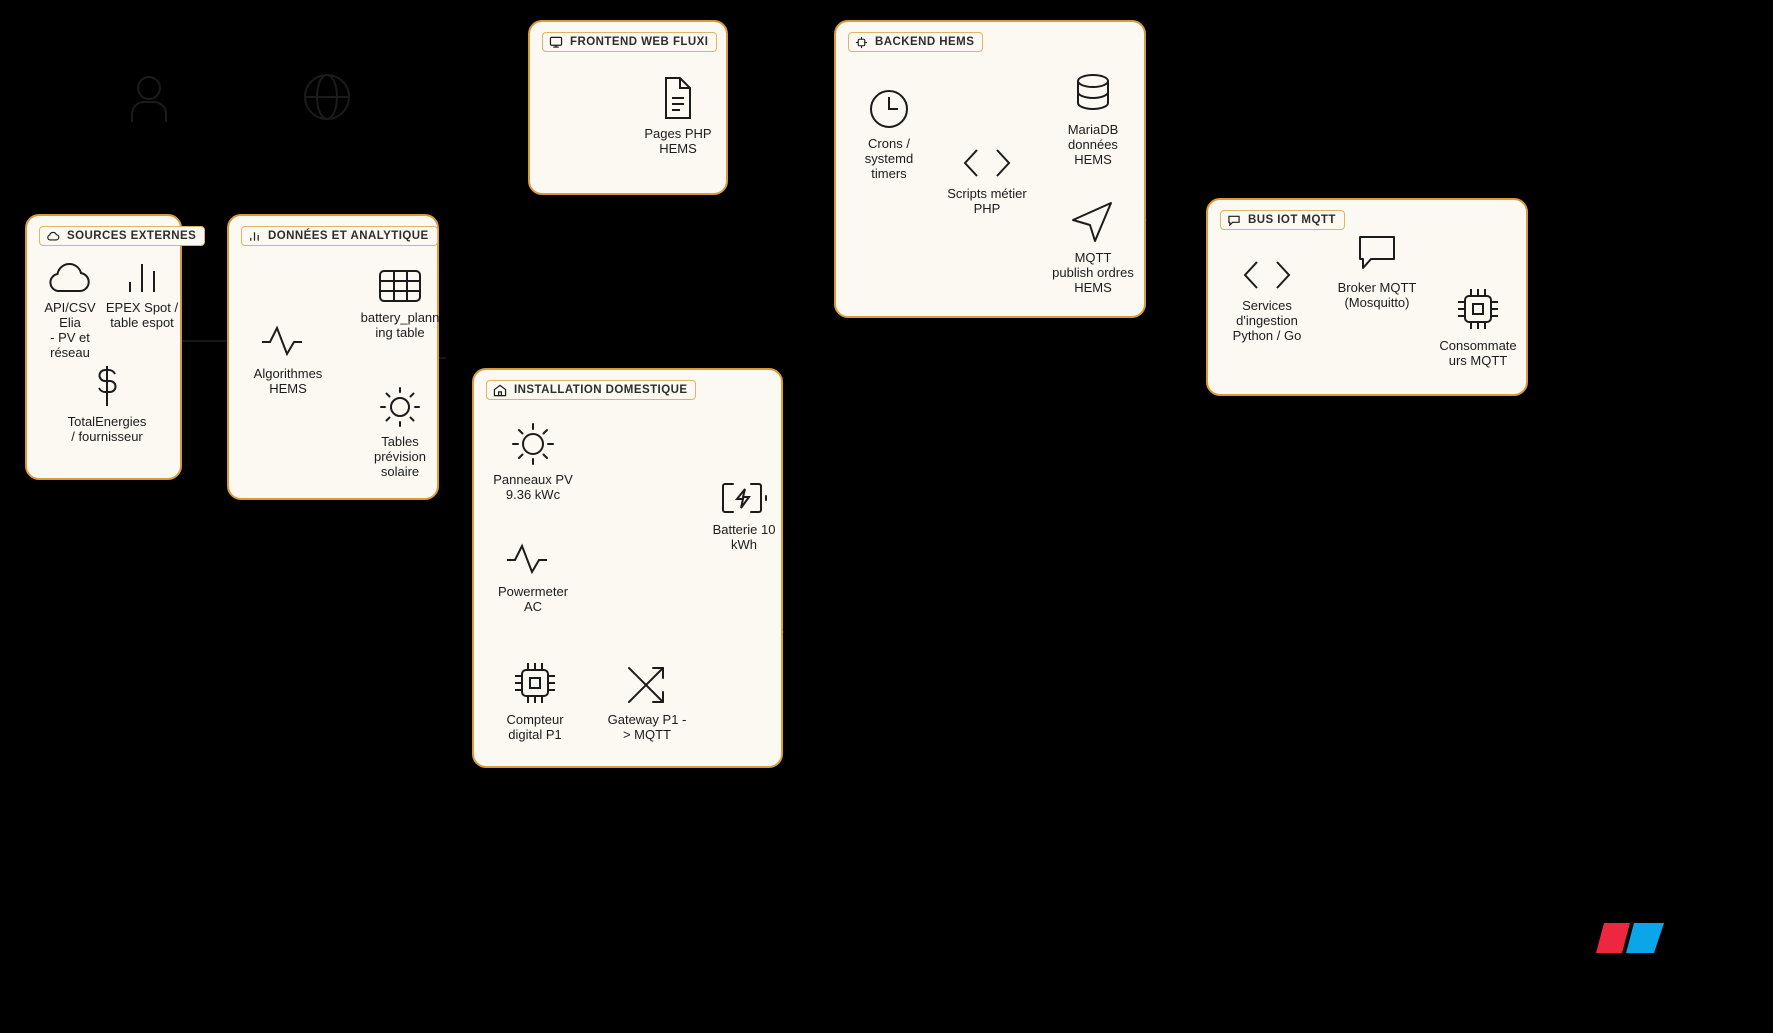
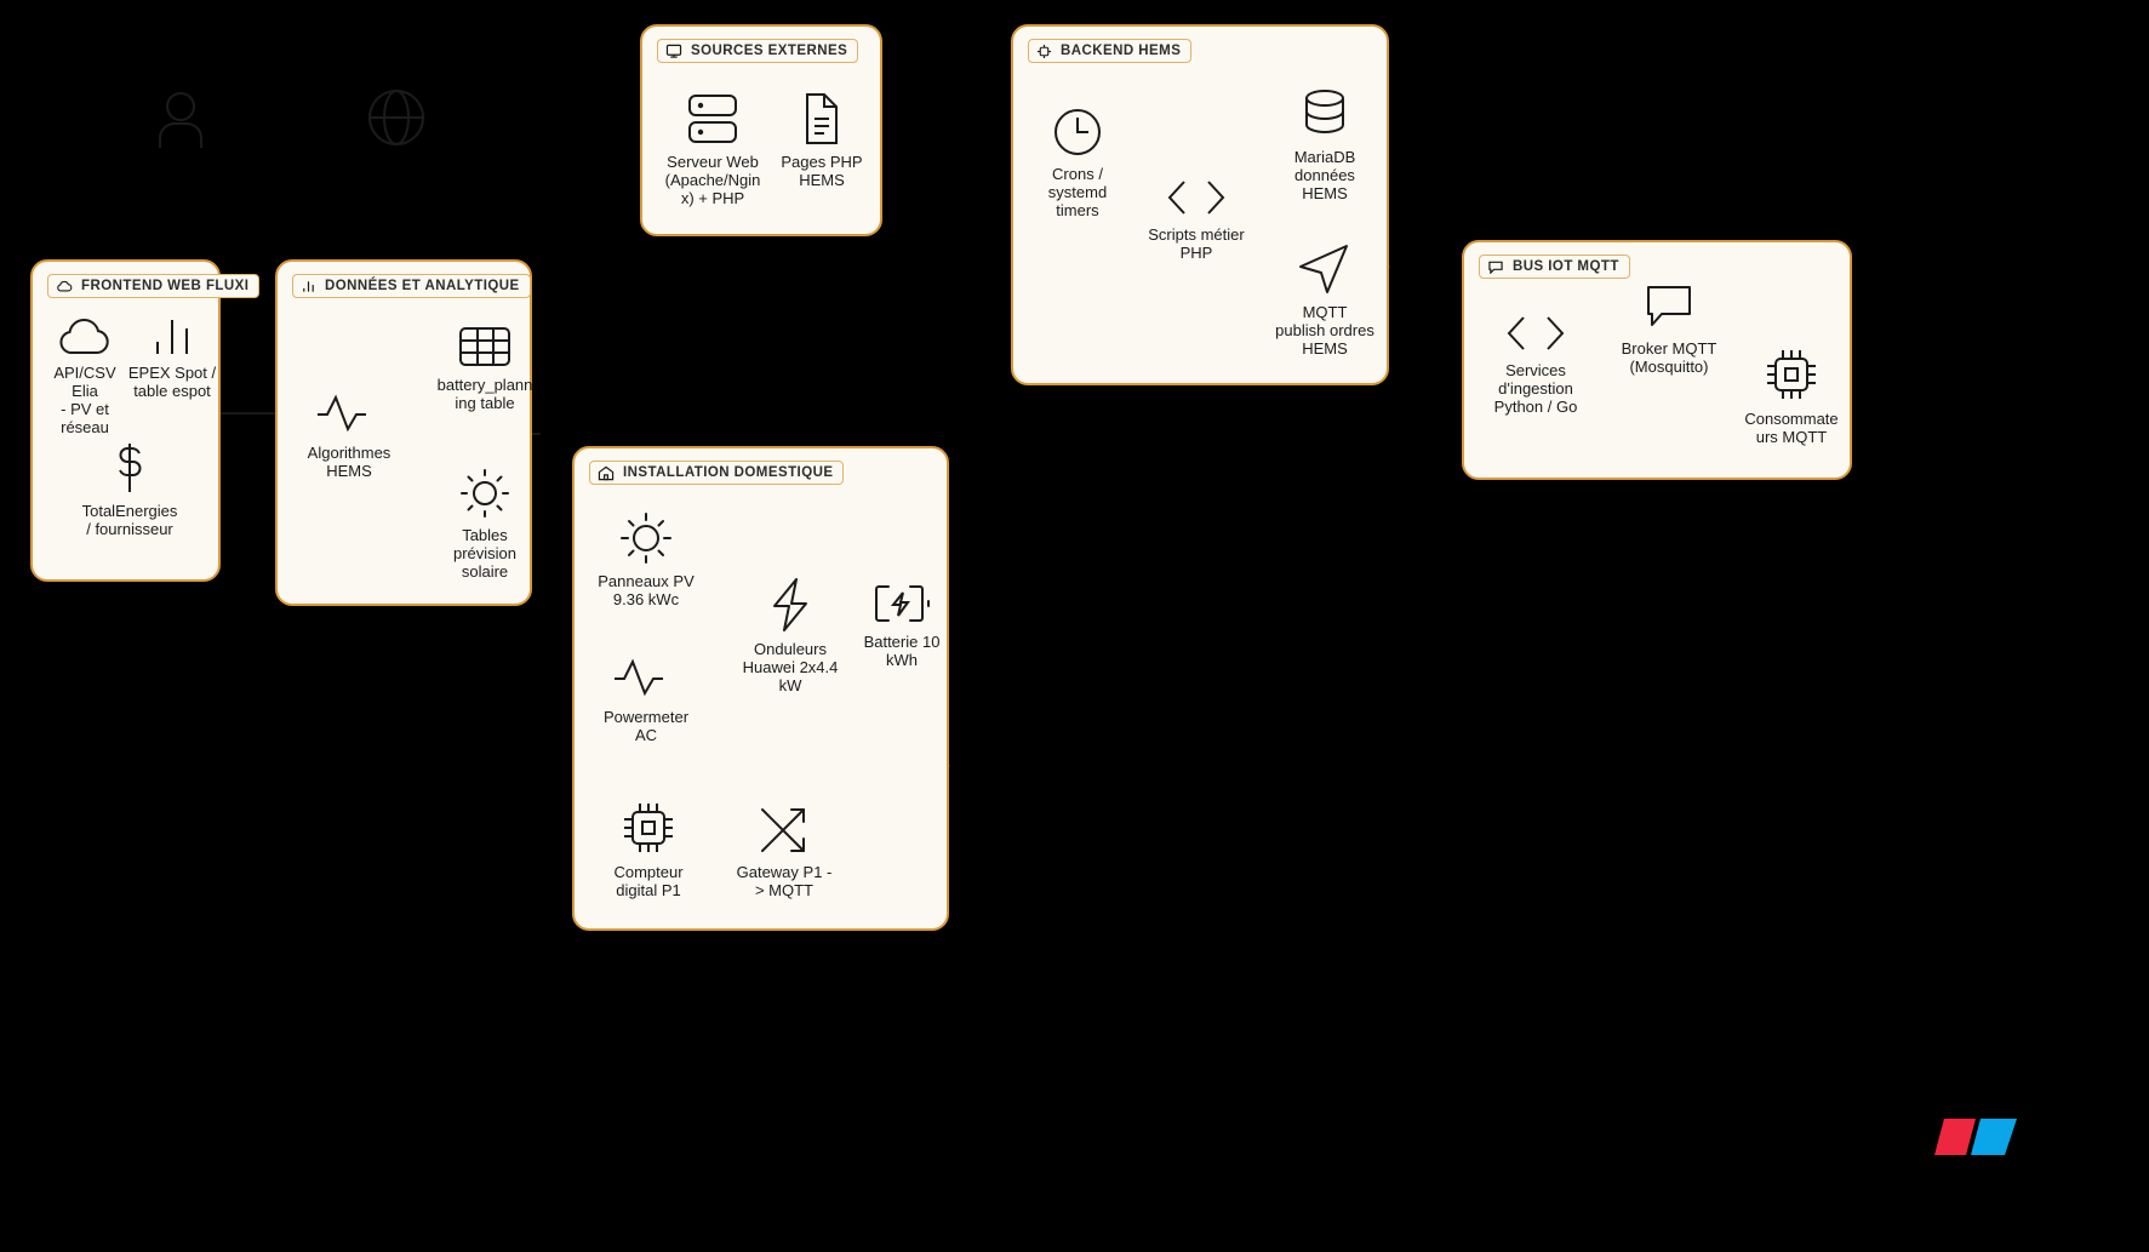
- SOURCES EXTERNES
+ FRONTEND WEB FLUXI
  API/CSV Elia
  - PV et
  réseau
  EPEX Spot /
  table espot
  TotalEnergies
  / fournisseur
  DONNÉES ET ANALYTIQUE
  Algorithmes
  HEMS
  battery_plann
  ing table
  Tables
  prévision
  solaire
- FRONTEND WEB FLUXI
+ SOURCES EXTERNES
+ Serveur Web
+ (Apache/Ngin
+ x) + PHP
  Pages PHP
  HEMS
  BACKEND HEMS
  Crons /
  systemd
  timers
  Scripts métier
  PHP
  MariaDB
  données
  HEMS
  MQTT
  publish ordres
  HEMS
  BUS IOT MQTT
  Services
  d'ingestion
  Python / Go
  Broker MQTT
  (Mosquitto)
  Consommate
  urs MQTT
  INSTALLATION DOMESTIQUE
  Panneaux PV
  9.36 kWc
  Powermeter
  AC
+ Onduleurs
+ Huawei 2x4.4
+ kW
  Batterie 10
  kWh
  Compteur
  digital P1
  Gateway P1 -
  > MQTT
